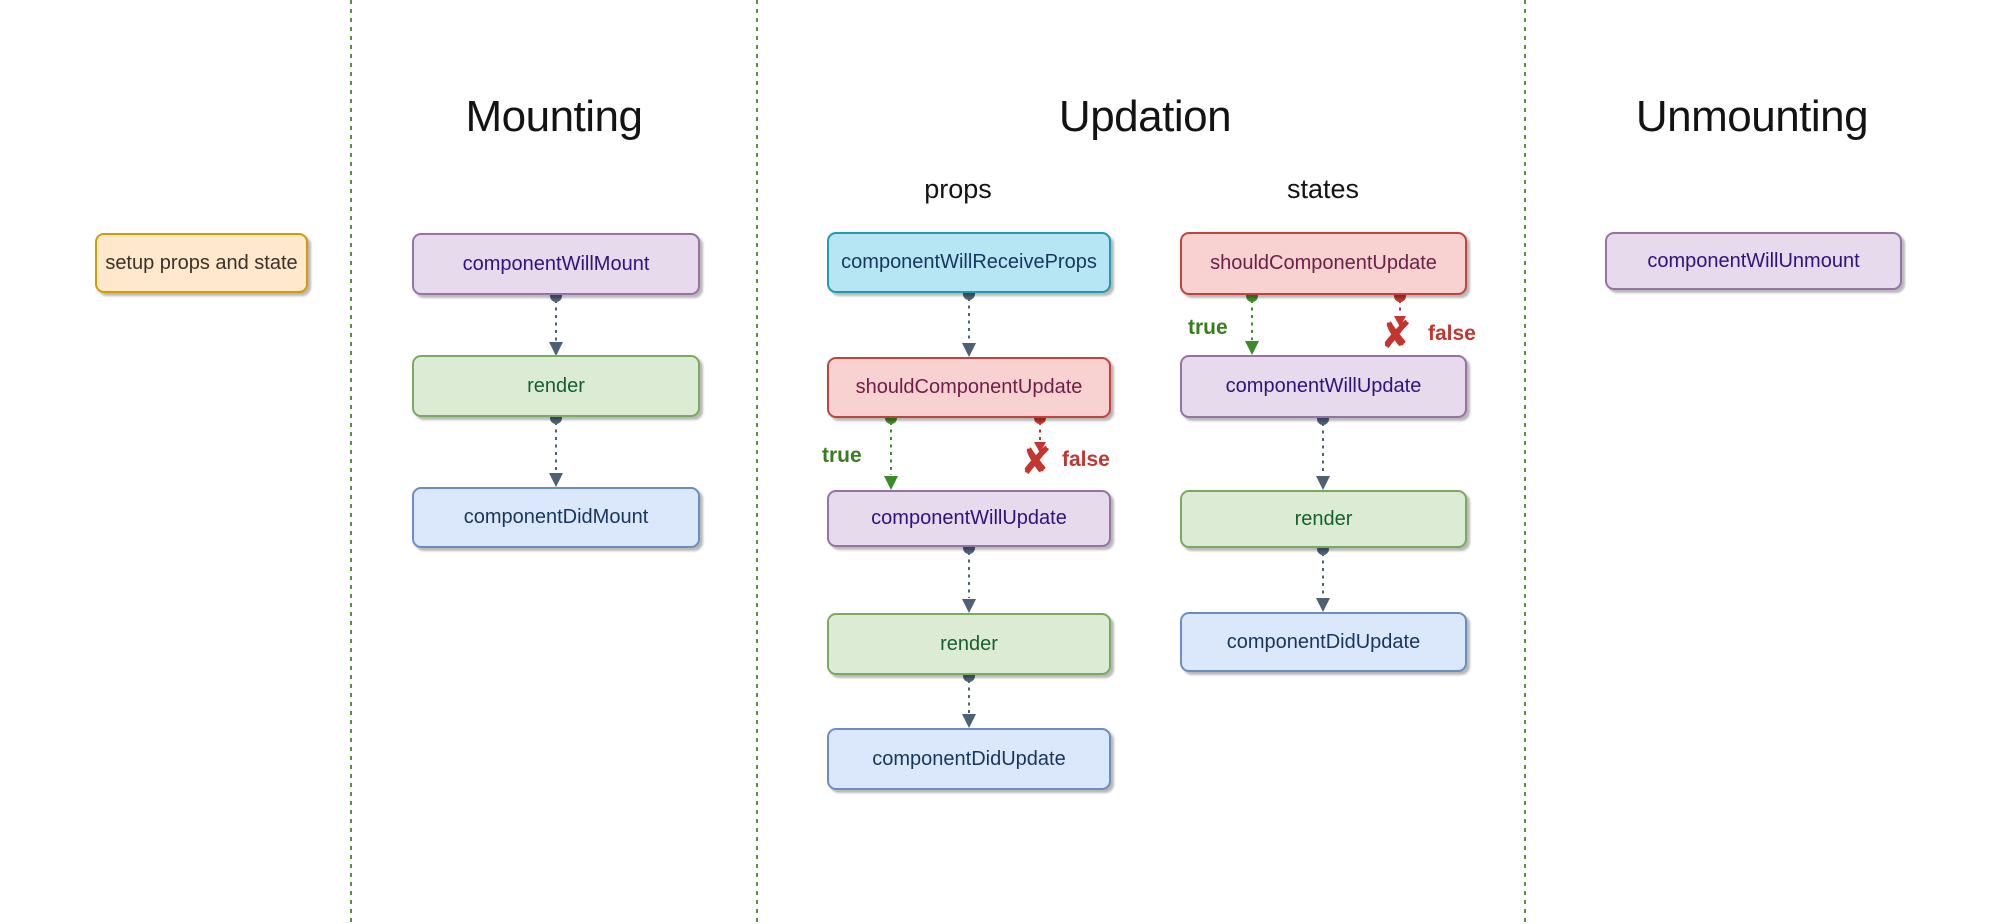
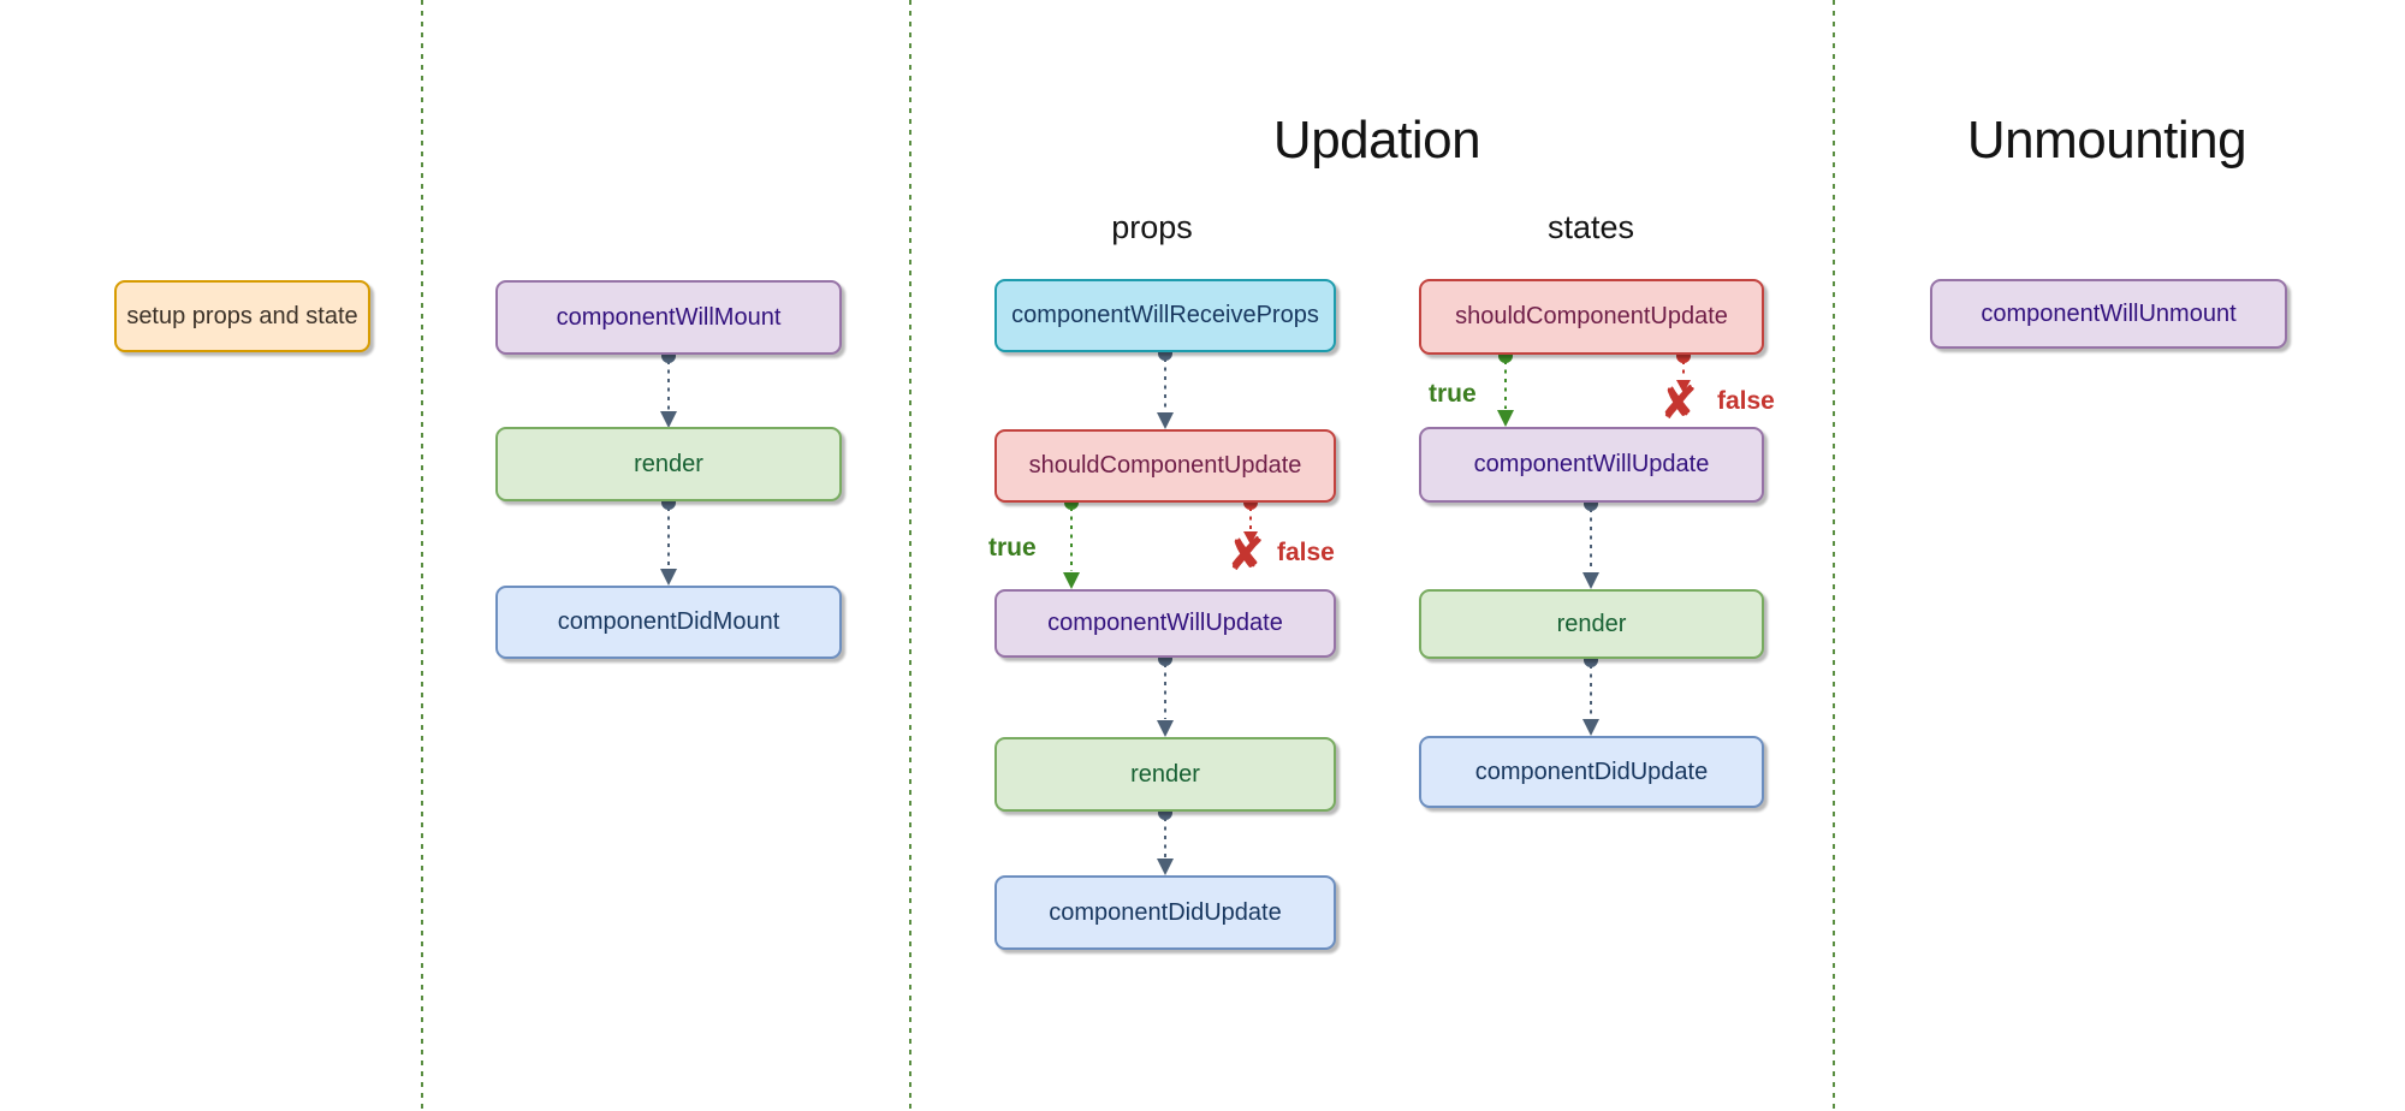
- Mounting
  Updation
  Unmounting
  props
  states
  setup props and state
  componentWillMount
  render
  componentDidMount
  componentWillReceiveProps
  shouldComponentUpdate
  componentWillUpdate
  render
  componentDidUpdate
  true
  ✘
  false
  shouldComponentUpdate
  componentWillUpdate
  render
  componentDidUpdate
  true
  ✘
  false
  componentWillUnmount
